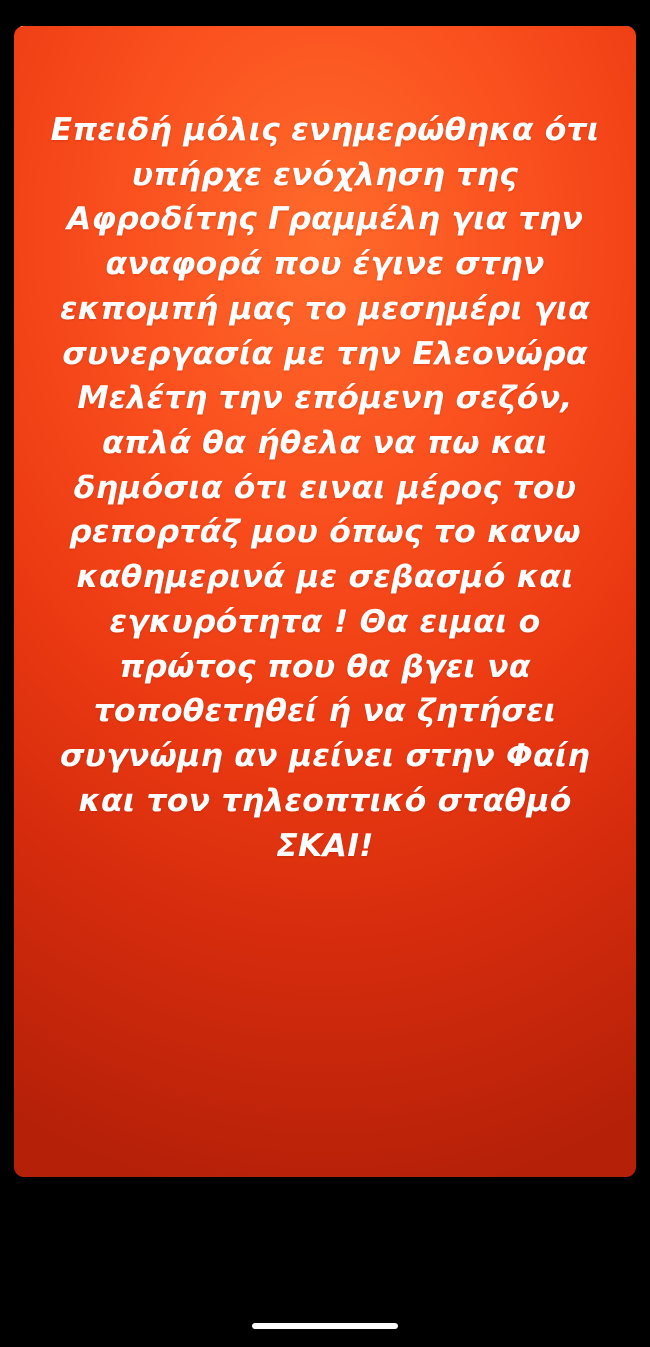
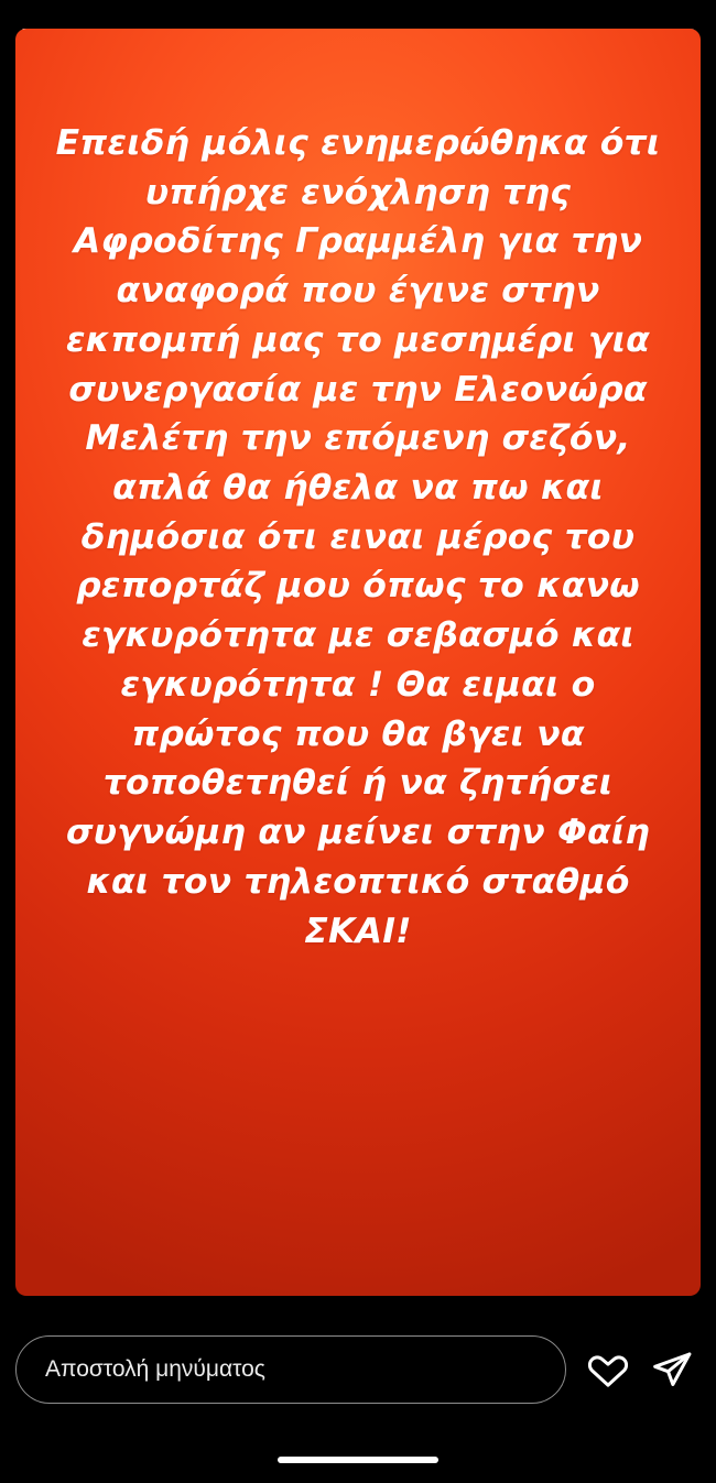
- Επειδή μόλις ενημερώθηκα ότι υπήρχε ενόχληση της Αφροδίτης Γραμμέλη για την αναφορά που έγινε στην εκπομπή μας το μεσημέρι για συνεργασία με την Ελεονώρα Μελέτη την επόμενη σεζόν, απλά θα ήθελα να πω και δημόσια ότι ειναι μέρος του ρεπορτάζ μου όπως το κανω καθημερινά με σεβασμό και εγκυρότητα ! Θα ειμαι ο πρώτος που θα βγει να τοποθετηθεί ή να ζητήσει συγνώμη αν μείνει στην Φαίη και τον τηλεοπτικό σταθμό ΣΚΑΙ!
+ Επειδή μόλις ενημερώθηκα ότι υπήρχε ενόχληση της Αφροδίτης Γραμμέλη για την αναφορά που έγινε στην εκπομπή μας το μεσημέρι για συνεργασία με την Ελεονώρα Μελέτη την επόμενη σεζόν, απλά θα ήθελα να πω και δημόσια ότι ειναι μέρος του ρεπορτάζ μου όπως το κανω εγκυρότητα με σεβασμό και εγκυρότητα ! Θα ειμαι ο πρώτος που θα βγει να τοποθετηθεί ή να ζητήσει συγνώμη αν μείνει στην Φαίη και τον τηλεοπτικό σταθμό ΣΚΑΙ!
+ Αποστολή μηνύματος
